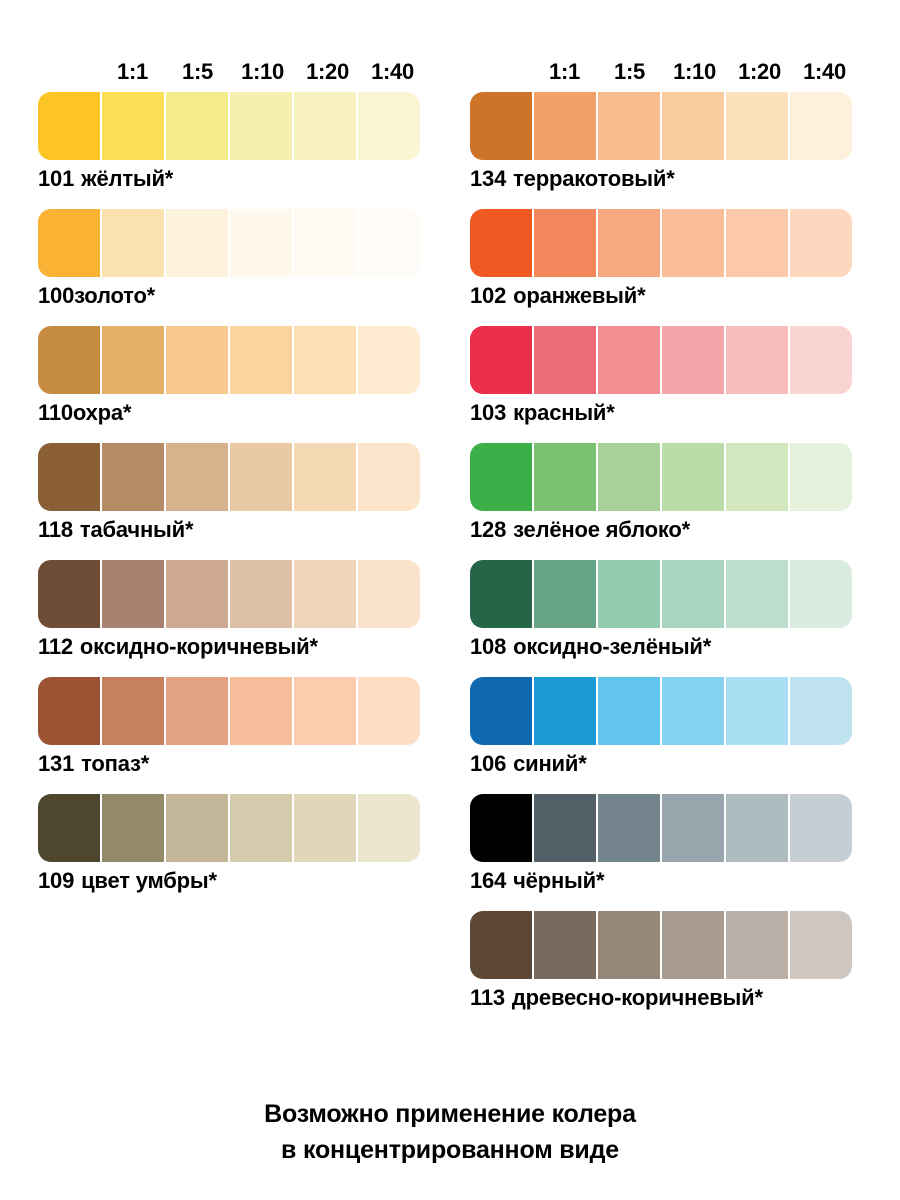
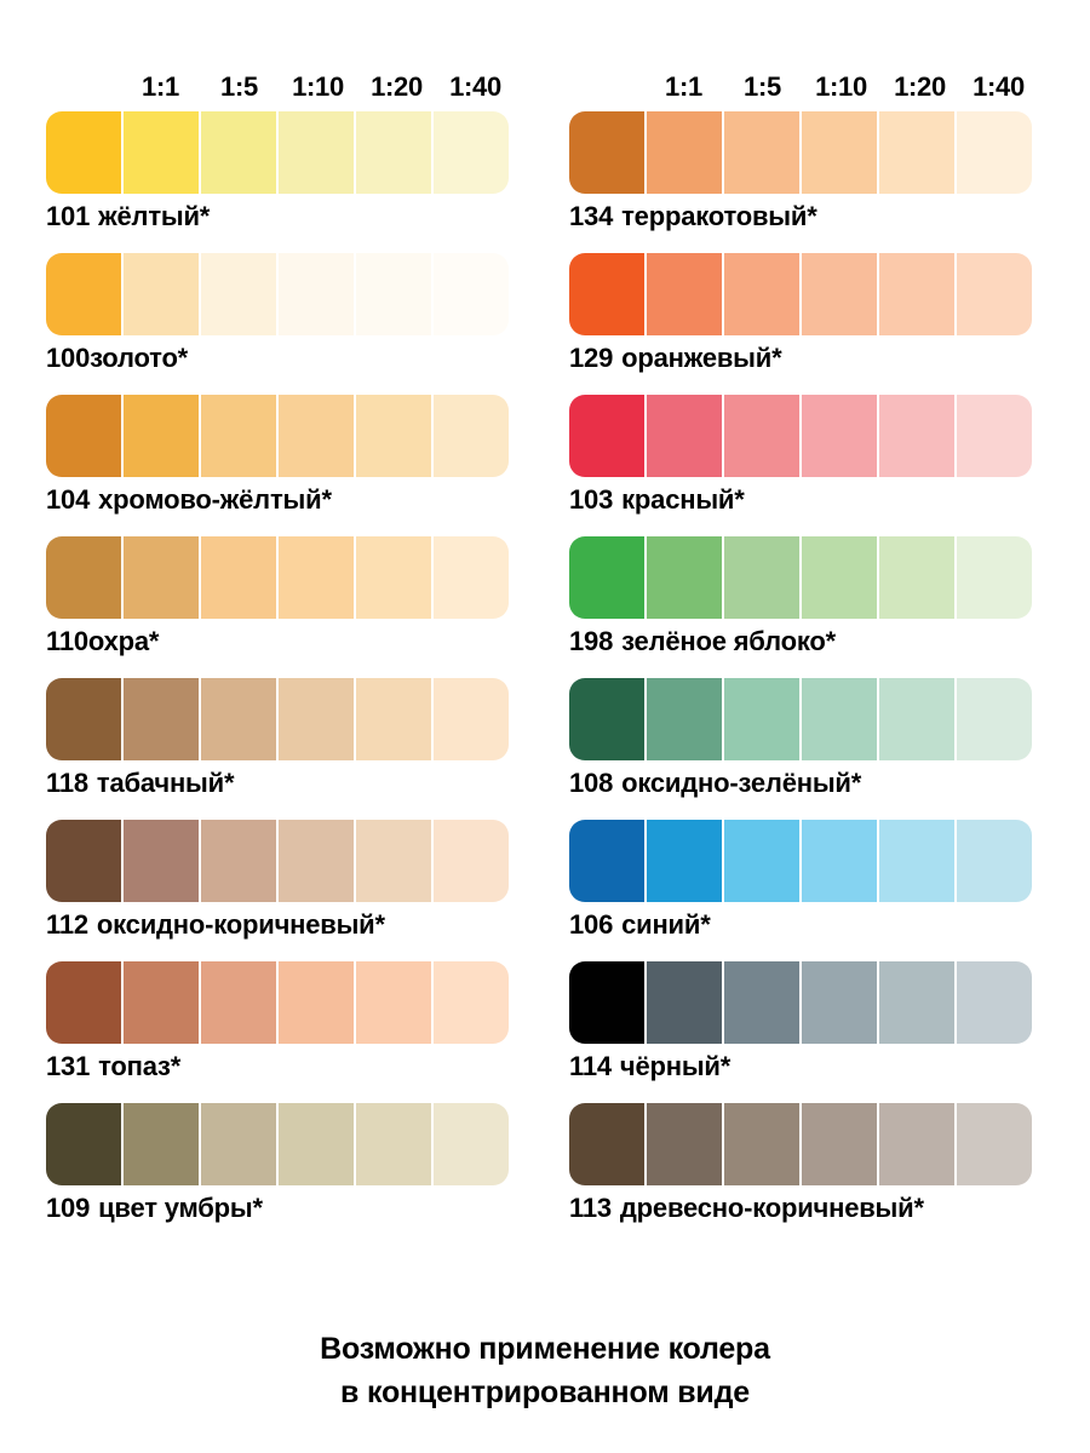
  1:1
  1:5
  1:10
  1:20
  1:40
  101 жёлтый*
  100золото*
+ 104 хромово-жёлтый*
  110охра*
  118 табачный*
  112 оксидно-коричневый*
  131 топаз*
  109 цвет умбры*
  1:1
  1:5
  1:10
  1:20
  1:40
  134 терракотовый*
- 102 оранжевый*
+ 129 оранжевый*
  103 красный*
- 128 зелёное яблоко*
+ 198 зелёное яблоко*
  108 оксидно-зелёный*
  106 синий*
- 164 чёрный*
+ 114 чёрный*
  113 древесно-коричневый*
  Возможно применение колера
  в концентрированном виде
